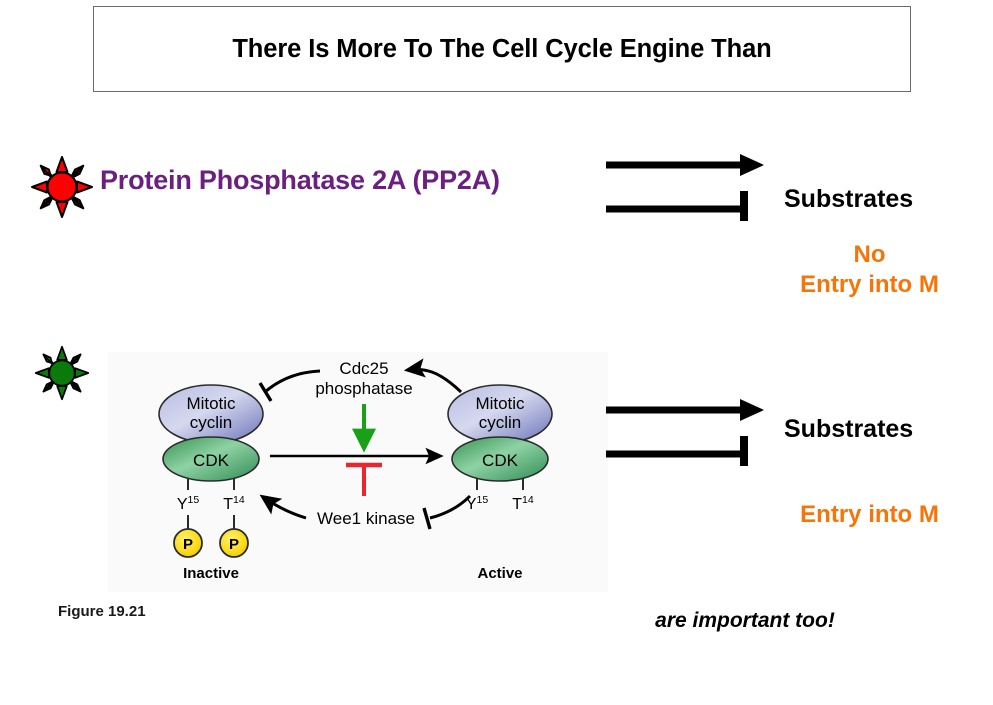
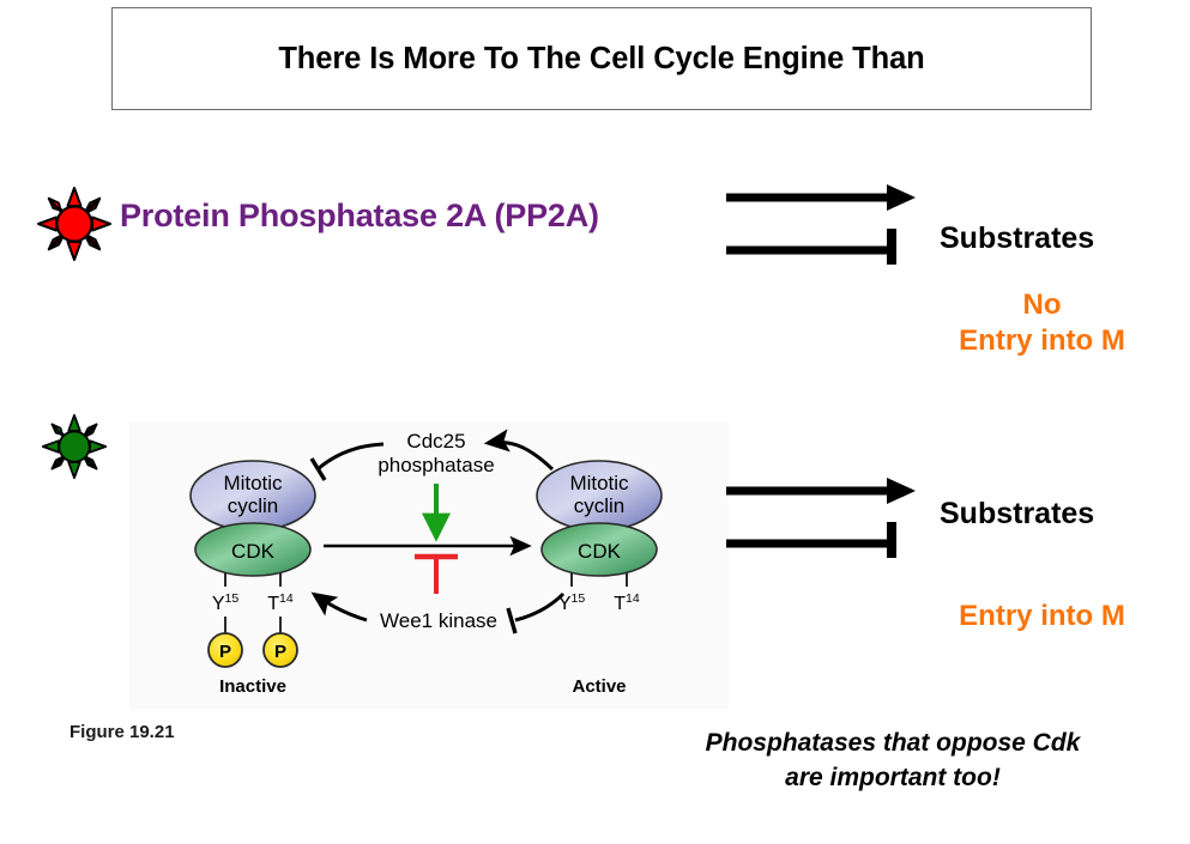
  There Is More To The Cell Cycle Engine Than
  Protein Phosphatase 2A (PP2A)
  Substrates
  No
  Entry into M
  Mitotic
  cyclin
  CDK
  Y15
  T14
  P
  P
  Inactive
  Mitotic
  cyclin
  CDK
  Y15
  T14
  Active
  Cdc25
  phosphatase
  Wee1 kinase
  Substrates
  Entry into M
  Figure 19.21
+ Phosphatases that oppose Cdk
  are important too!
